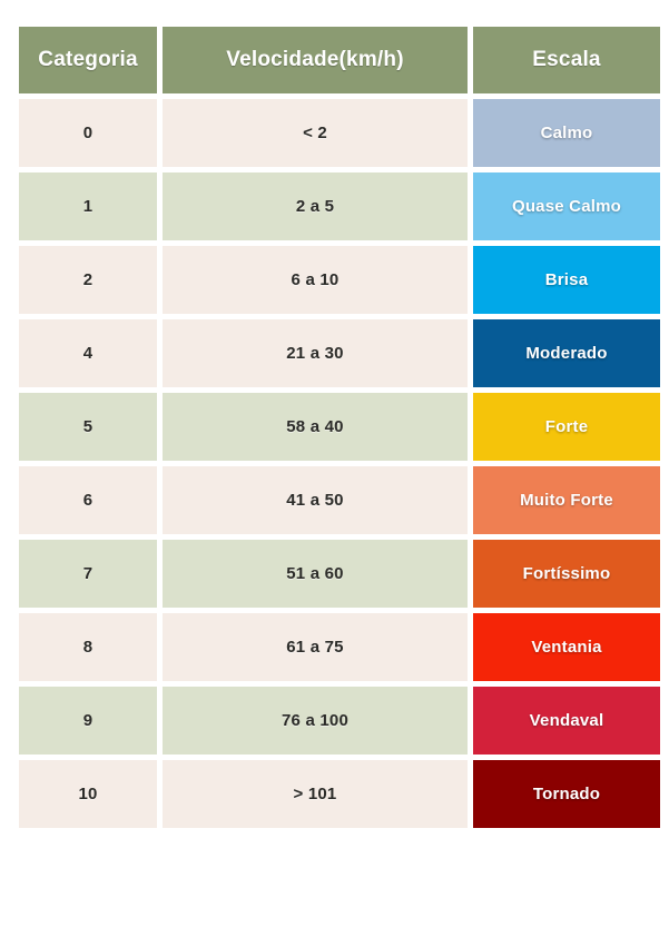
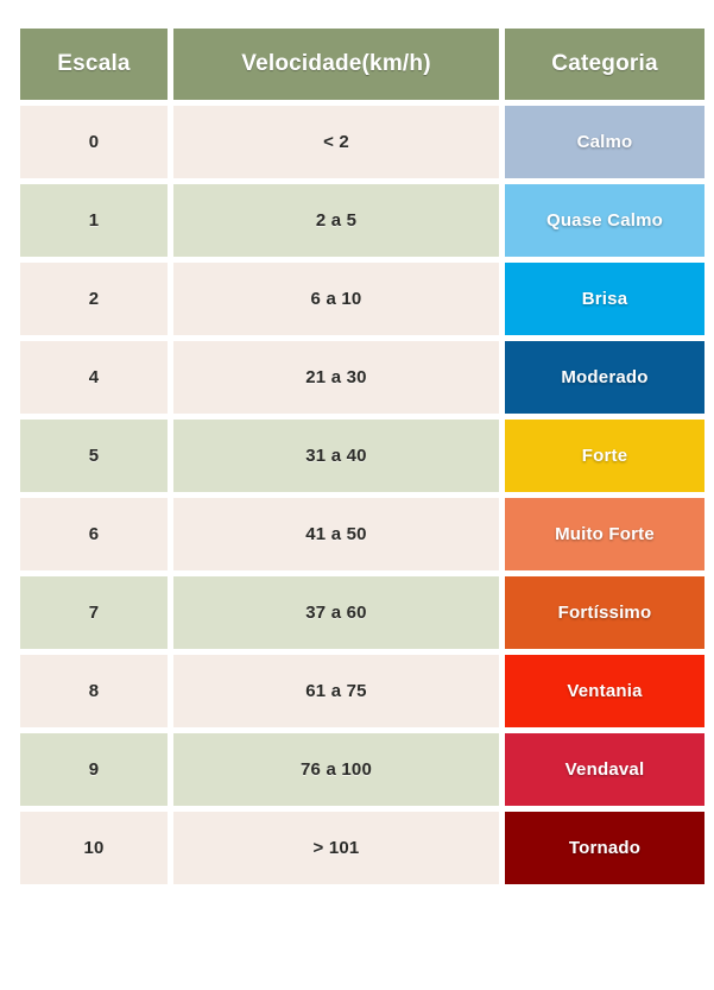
- Categoria
+ Escala
  Velocidade(km/h)
- Escala
+ Categoria
  0
  < 2
  Calmo
  1
  2 a 5
  Quase Calmo
  2
  6 a 10
  Brisa
  4
  21 a 30
  Moderado
  5
- 58 a 40
+ 31 a 40
  Forte
  6
  41 a 50
  Muito Forte
  7
- 51 a 60
+ 37 a 60
  Fortíssimo
  8
  61 a 75
  Ventania
  9
  76 a 100
  Vendaval
  10
  > 101
  Tornado
